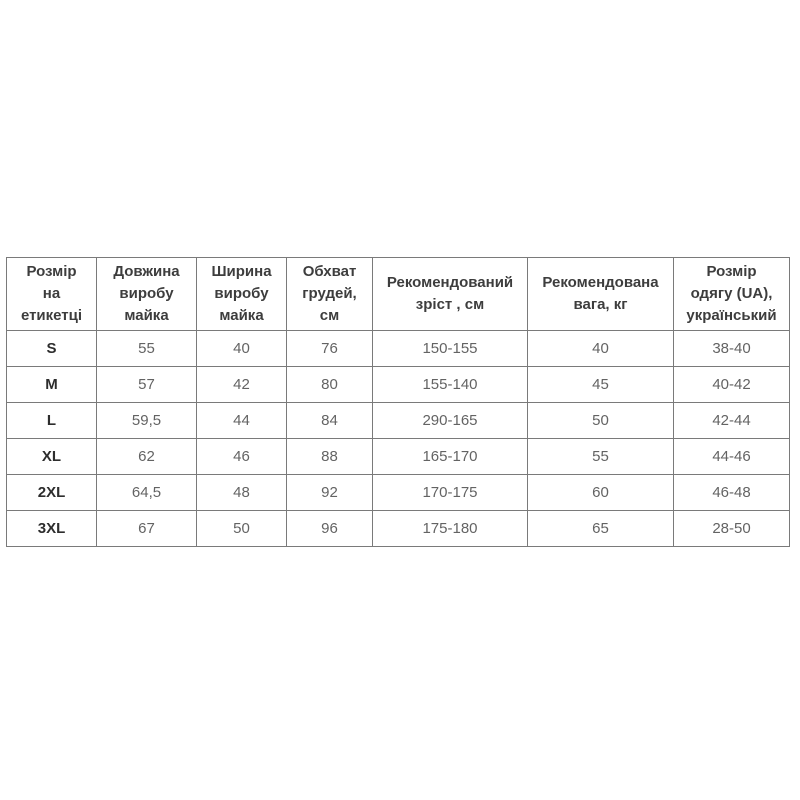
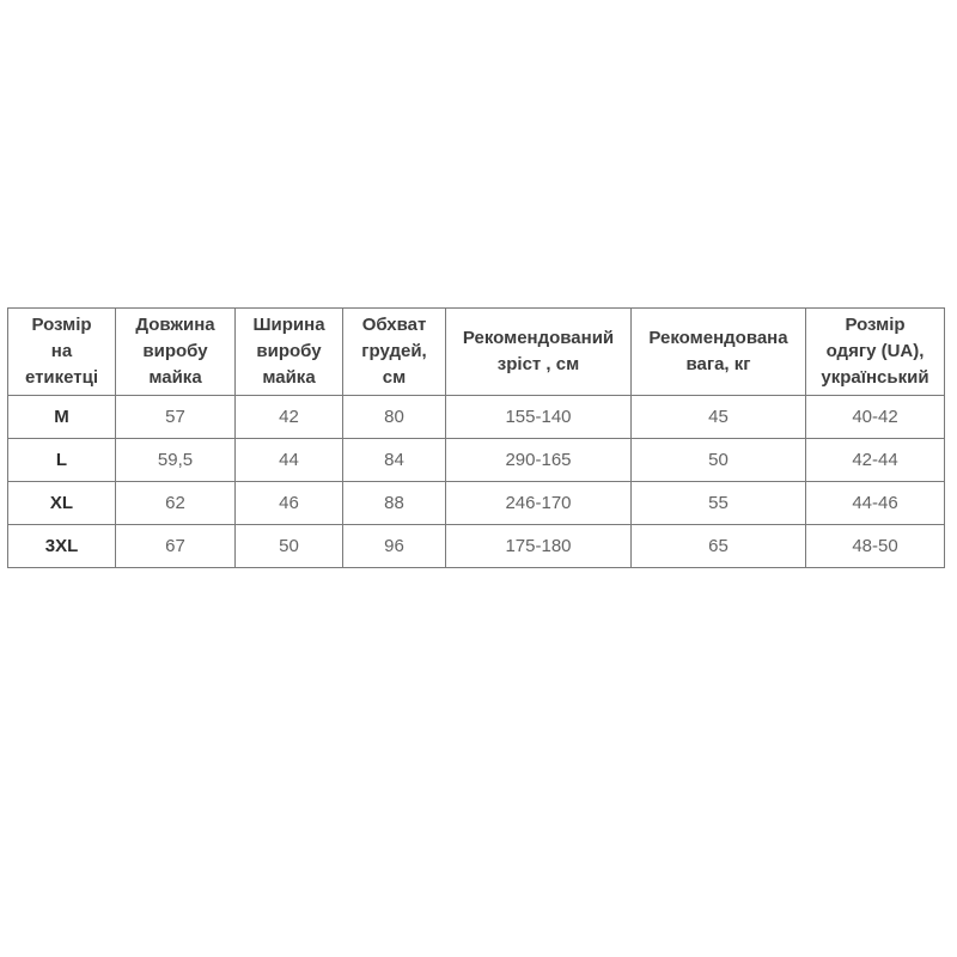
  Розмір на етикетці	Довжина виробу майка	Ширина виробу майка	Обхват грудей, см	Рекомендований зріст , см	Рекомендована вага, кг	Розмір одягу (UA), український
- S	55	40	76	150-155	40	38-40
  M	57	42	80	155-140	45	40-42
  L	59,5	44	84	290-165	50	42-44
- XL	62	46	88	165-170	55	44-46
+ XL	62	46	88	246-170	55	44-46
- 2XL	64,5	48	92	170-175	60	46-48
- 3XL	67	50	96	175-180	65	28-50
+ 3XL	67	50	96	175-180	65	48-50
